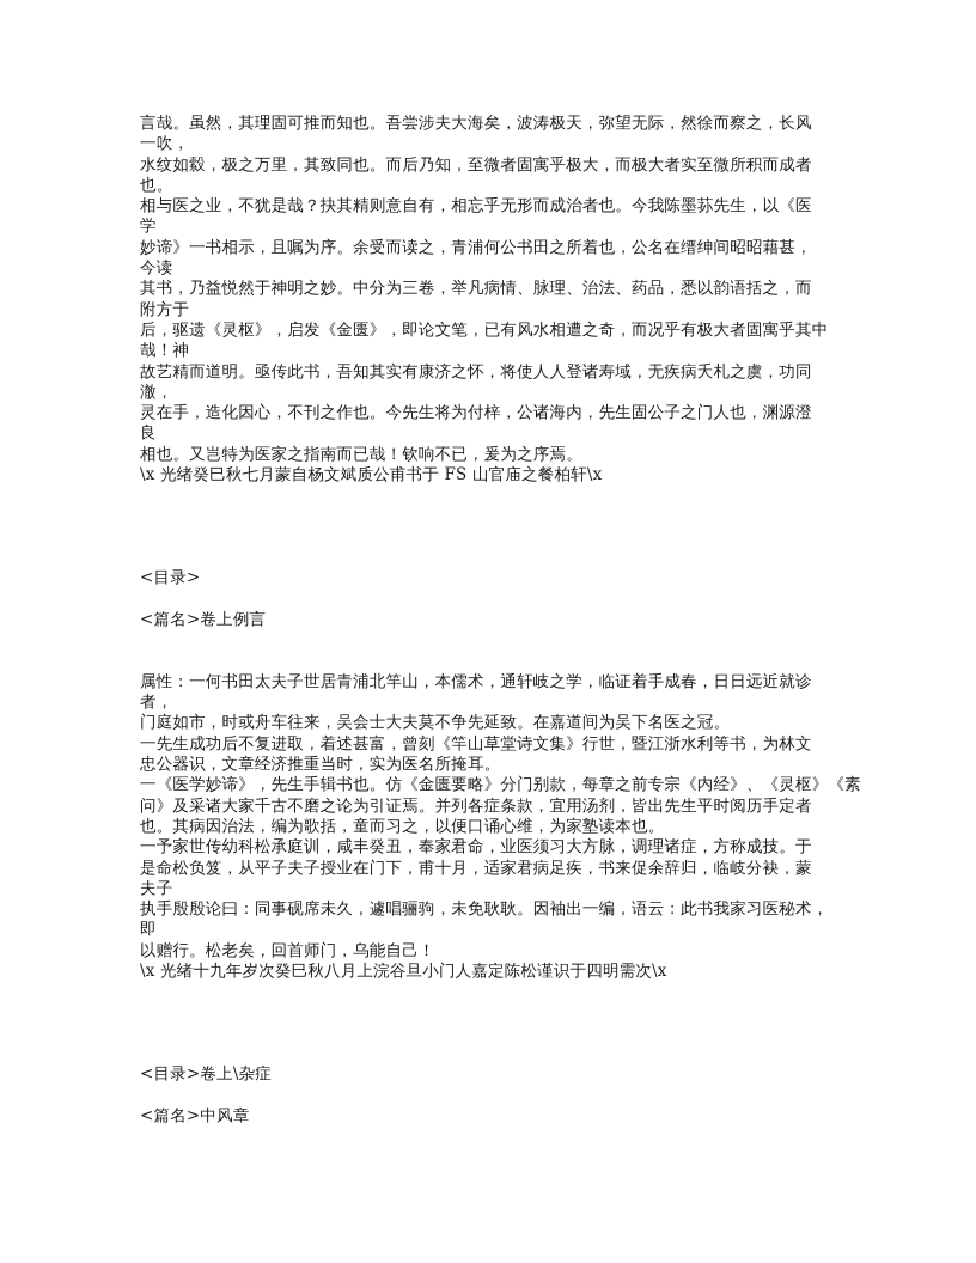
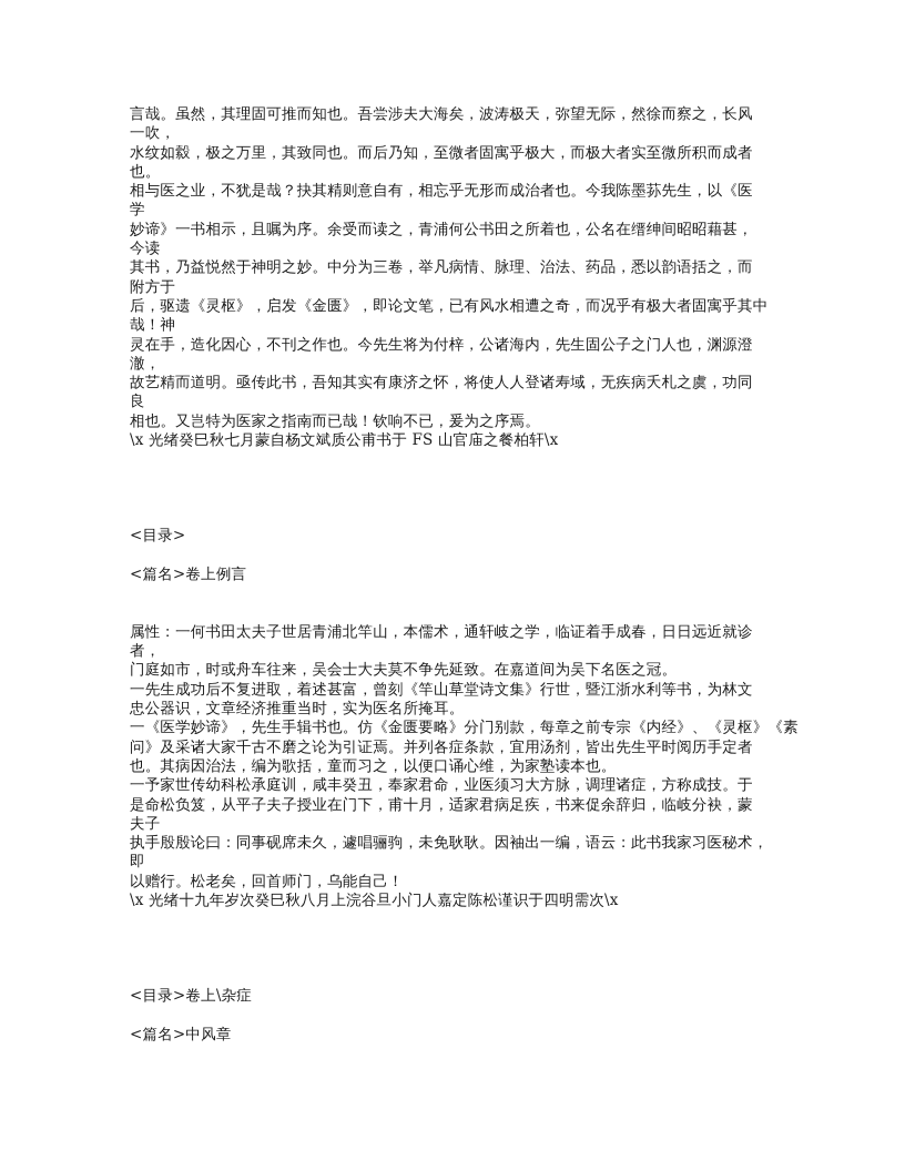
  言哉。虽然，其理固可推而知也。吾尝涉夫大海矣，波涛极天，弥望无际，然徐而察之，长风
  一吹，
  水纹如縠，极之万里，其致同也。而后乃知，至微者固寓乎极大，而极大者实至微所积而成者
  也。
  相与医之业，不犹是哉？抉其精则意自有，相忘乎无形而成治者也。今我陈墨荪先生，以《医
  学
  妙谛》一书相示，且嘱为序。余受而读之，青浦何公书田之所着也，公名在缙绅间昭昭藉甚，
  今读
  其书，乃益悦然于神明之妙。中分为三卷，举凡病情、脉理、治法、药品，悉以韵语括之，而
  附方于
  后，驱遗《灵枢》，启发《金匮》，即论文笔，已有风水相遭之奇，而况乎有极大者固寓乎其中
  哉！神
- 故艺精而道明。亟传此书，吾知其实有康济之怀，将使人人登诸寿域，无疾病夭札之虞，功同
+ 灵在手，造化因心，不刊之作也。今先生将为付梓，公诸海内，先生固公子之门人也，渊源澄
  澈，
- 灵在手，造化因心，不刊之作也。今先生将为付梓，公诸海内，先生固公子之门人也，渊源澄
+ 故艺精而道明。亟传此书，吾知其实有康济之怀，将使人人登诸寿域，无疾病夭札之虞，功同
  良
  相也。又岂特为医家之指南而已哉！钦响不已，爰为之序焉。
  \x 光绪癸巳秋七月蒙自杨文斌质公甫书于 FS 山官庙之餐柏轩\x
  <目录>
  <篇名>卷上例言
  属性：一何书田太夫子世居青浦北竿山，本儒术，通轩岐之学，临证着手成春，日日远近就诊
  者，
  门庭如市，时或舟车往来，吴会士大夫莫不争先延致。在嘉道间为吴下名医之冠。
  一先生成功后不复进取，着述甚富，曾刻《竿山草堂诗文集》行世，暨江浙水利等书，为林文
  忠公器识，文章经济推重当时，实为医名所掩耳。
  一《医学妙谛》，先生手辑书也。仿《金匮要略》分门别款，每章之前专宗《内经》、《灵枢》《素
  问》及采诸大家千古不磨之论为引证焉。并列各症条款，宜用汤剂，皆出先生平时阅历手定者
  也。其病因治法，编为歌括，童而习之，以便口诵心维，为家塾读本也。
  一予家世传幼科松承庭训，咸丰癸丑，奉家君命，业医须习大方脉，调理诸症，方称成技。于
  是命松负笈，从平子夫子授业在门下，甫十月，适家君病足疾，书来促余辞归，临岐分袂，蒙
  夫子
  执手殷殷论曰：同事砚席未久，遽唱骊驹，未免耿耿。因袖出一编，语云：此书我家习医秘术，
  即
  以赠行。松老矣，回首师门，乌能自己！
  \x 光绪十九年岁次癸巳秋八月上浣谷旦小门人嘉定陈松谨识于四明需次\x
  <目录>卷上\杂症
  <篇名>中风章
